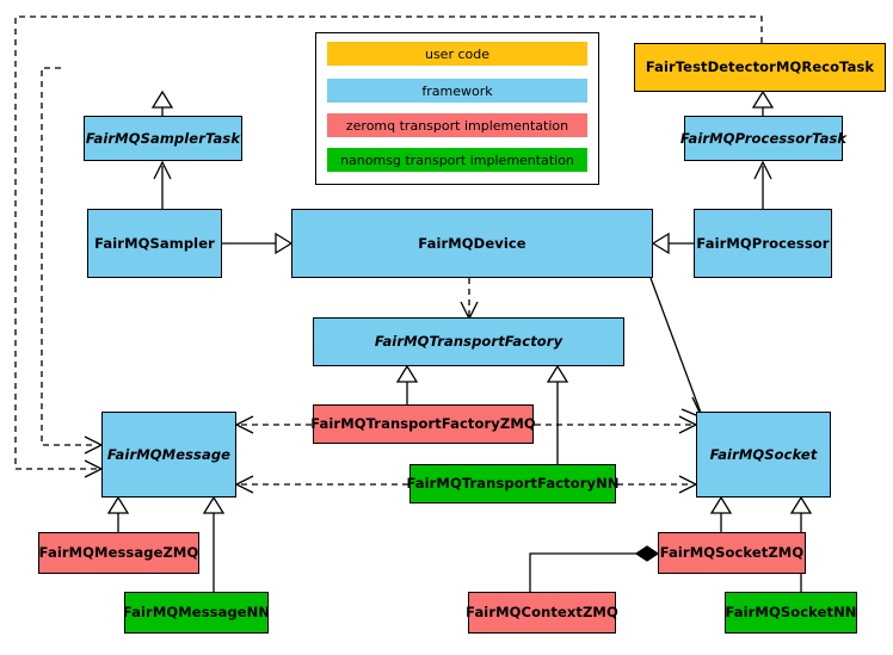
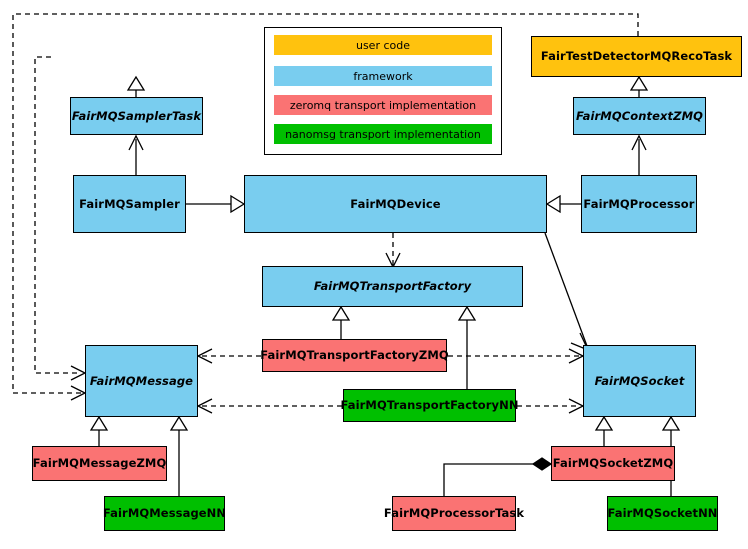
  user code
  framework
  zeromq transport implementation
  nanomsg transport implementation
  FairTestDetectorMQRecoTask
  FairMQSamplerTask
- FairMQProcessorTask
+ FairMQContextZMQ
  FairMQSampler
  FairMQDevice
  FairMQProcessor
  FairMQTransportFactory
  FairMQTransportFactoryZMQ
  FairMQTransportFactoryNN
  FairMQMessage
  FairMQSocket
  FairMQMessageZMQ
  FairMQMessageNN
  FairMQSocketZMQ
- FairMQContextZMQ
+ FairMQProcessorTask
  FairMQSocketNN
